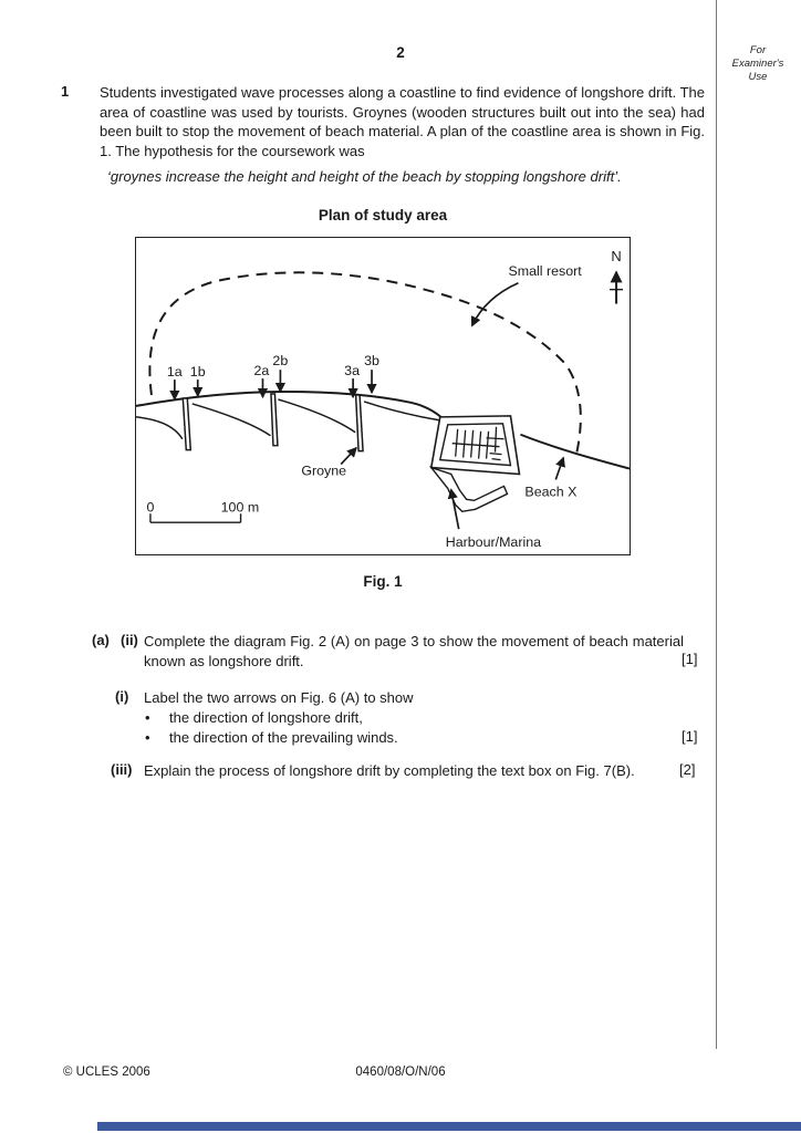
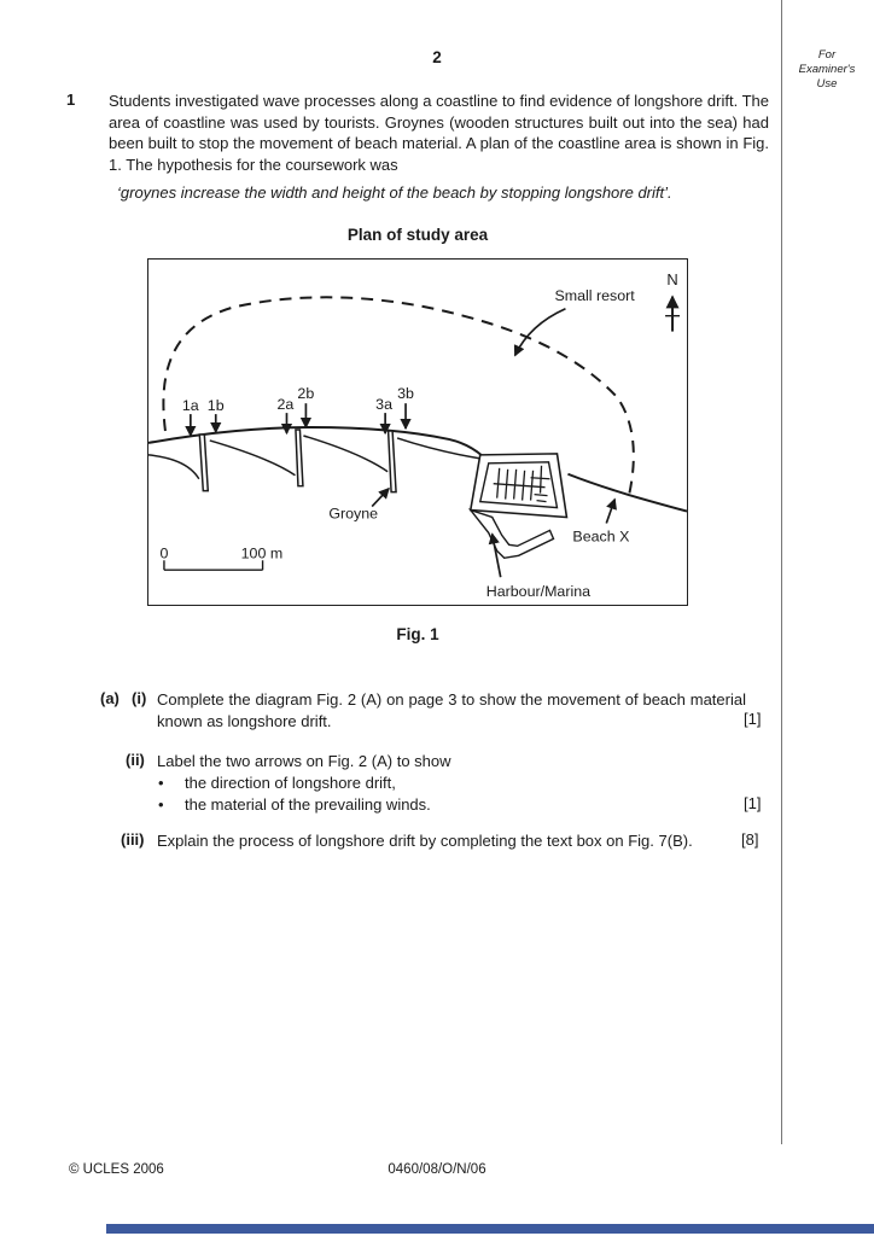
  2
  For
  Examiner's
  Use
  1
  Students investigated wave processes along a coastline to find evidence of longshore drift. The area of coastline was used by tourists. Groynes (wooden structures built out into the sea) had been built to stop the movement of beach material. A plan of the coastline area is shown in Fig. 1. The hypothesis for the coursework was
- ‘groynes increase the height and height of the beach by stopping longshore drift’.
+ ‘groynes increase the width and height of the beach by stopping longshore drift’.
  Plan of study area
  1a
  1b
  2a
  2b
  3a
  3b
  Small resort
  N
  Groyne
  Harbour/Marina
  Beach X
  0
  100 m
  Fig. 1
  (a)
- (ii)
+ (i)
  Complete the diagram Fig. 2 (A) on page 3 to show the movement of beach material known as longshore drift.
  [1]
- (i)
+ (ii)
- Label the two arrows on Fig. 6 (A) to show
+ Label the two arrows on Fig. 2 (A) to show
  • the direction of longshore drift,
- • the direction of the prevailing winds.
+ • the material of the prevailing winds.
  [1]
  (iii)
  Explain the process of longshore drift by completing the text box on Fig. 7(B).
- [2]
+ [8]
  © UCLES 2006
  0460/08/O/N/06
